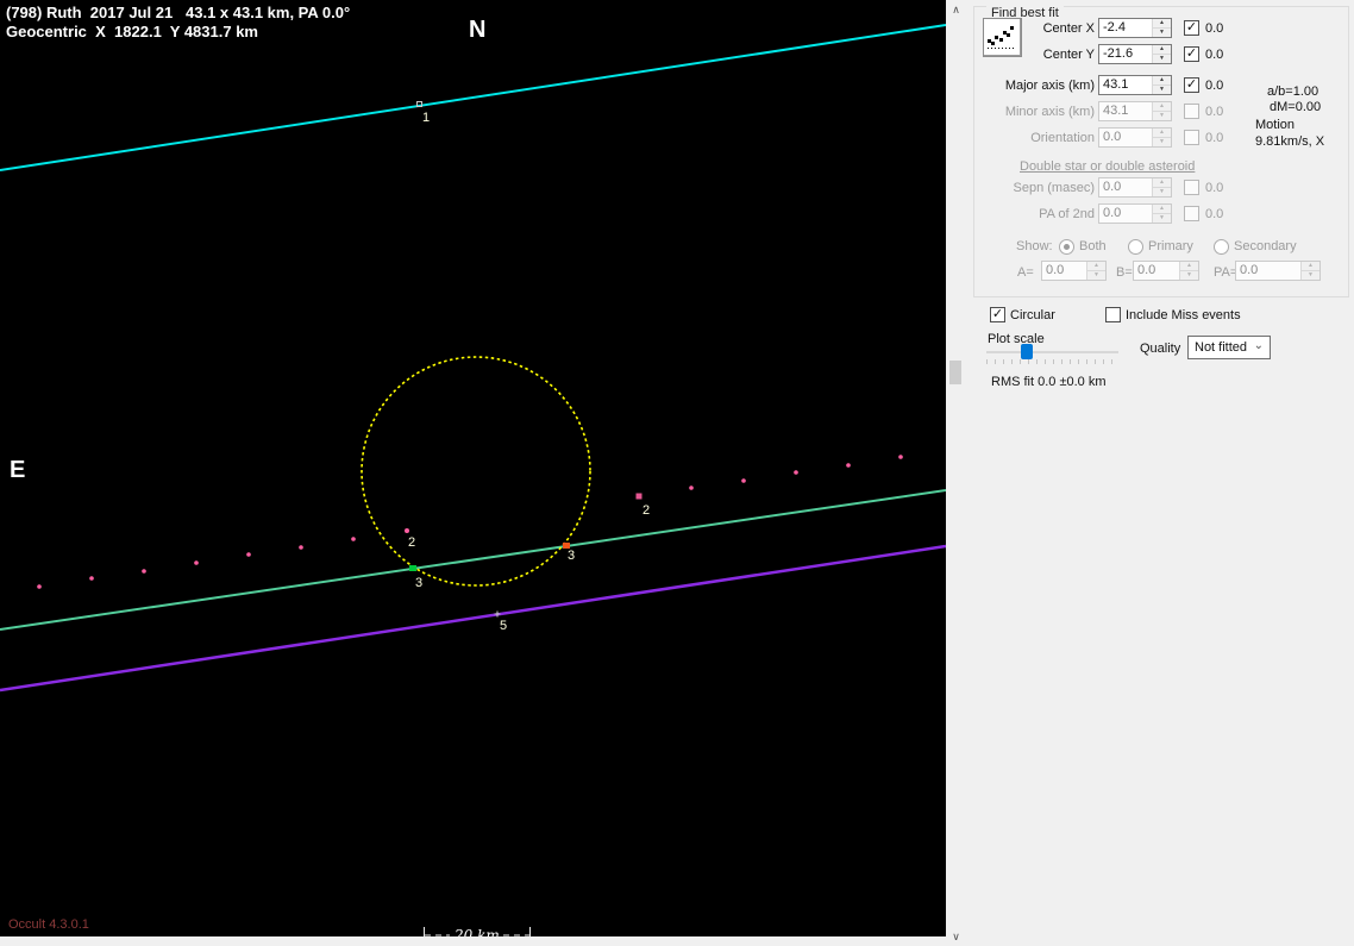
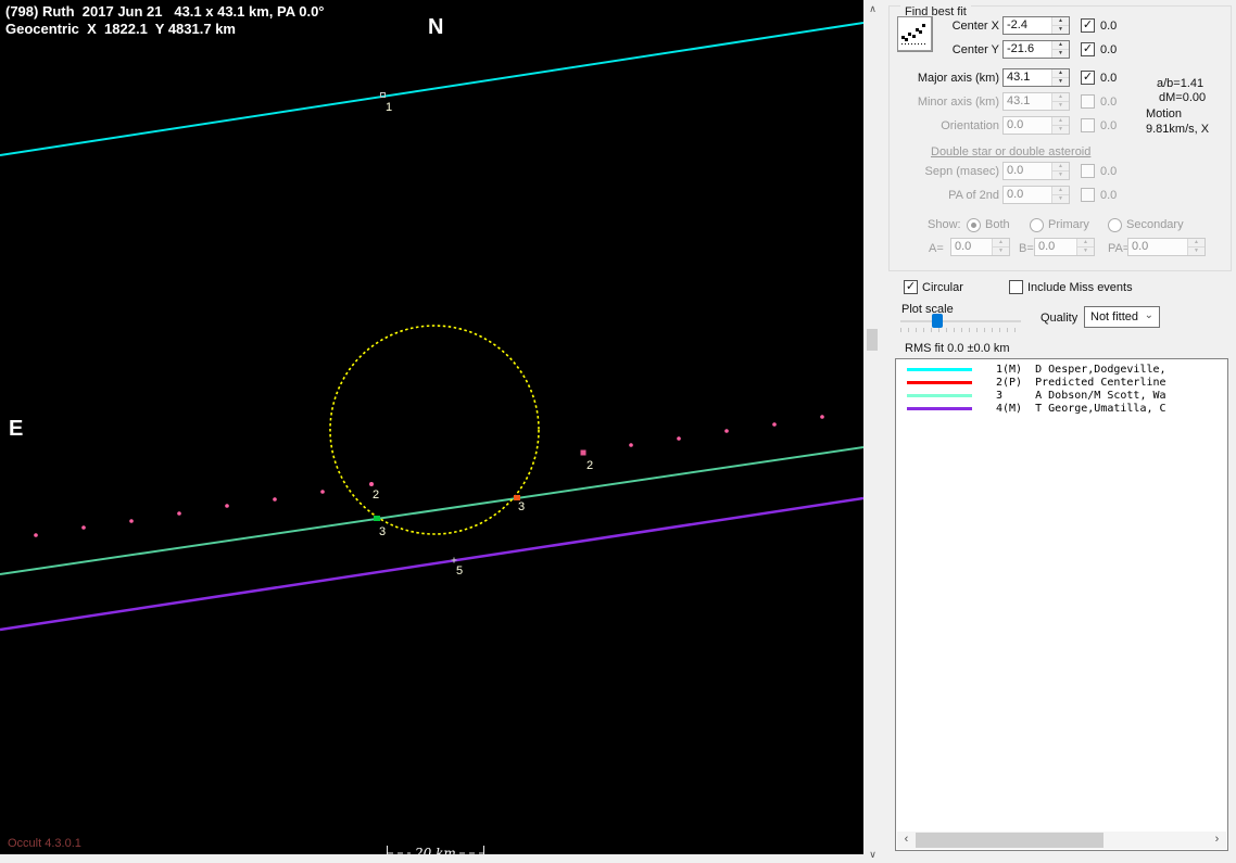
  1
  2
  2
  3
  3
  5
  20 km
- (798) Ruth 2017 Jul 21 43.1 x 43.1 km, PA 0.0°
+ (798) Ruth 2017 Jun 21 43.1 x 43.1 km, PA 0.0°
  Geocentric X 1822.1 Y 4831.7 km
  N
  E
  Occult 4.3.0.1
  ∧
  ∨
  Find best fit
  Center X
  -2.4
  0.0
  Center Y
  -21.6
  0.0
  Major axis (km)
  43.1
  0.0
- a/b=1.00
+ a/b=1.41
  Minor axis (km)
  43.1
  0.0
  dM=0.00
  Orientation
  0.0
  0.0
  Motion
  9.81km/s, X
  Double star or double asteroid
  Sepn (masec)
  0.0
  0.0
  PA of 2nd
  0.0
  0.0
  Show:
  Both
  Primary
  Secondary
  A=
  0.0
  B=
  0.0
  0.0
  Circular
  Include Miss events
  Plot scale
  Quality
  Not fitted
  ⌄
  RMS fit 0.0 ±0.0 km
+ 1(M) D Oesper,Dodgeville,
+ 2(P) Predicted Centerline
+ 3 A Dobson/M Scott, Wa
+ 4(M) T George,Umatilla, C
+ ‹
+ ›
